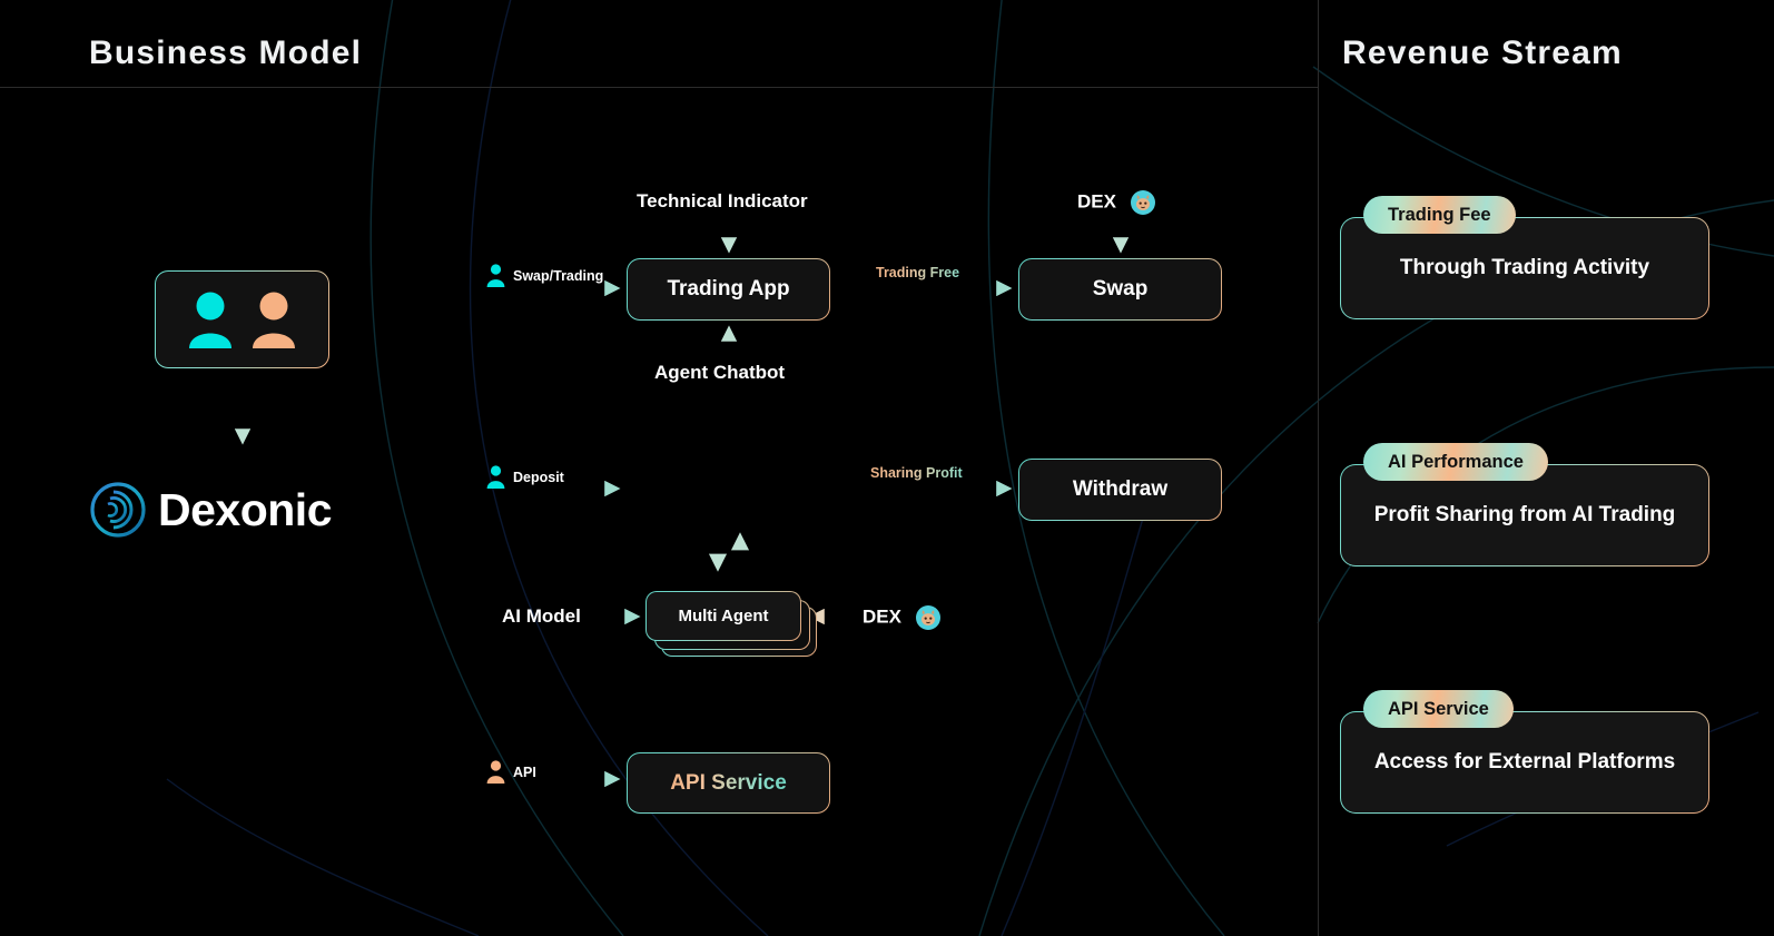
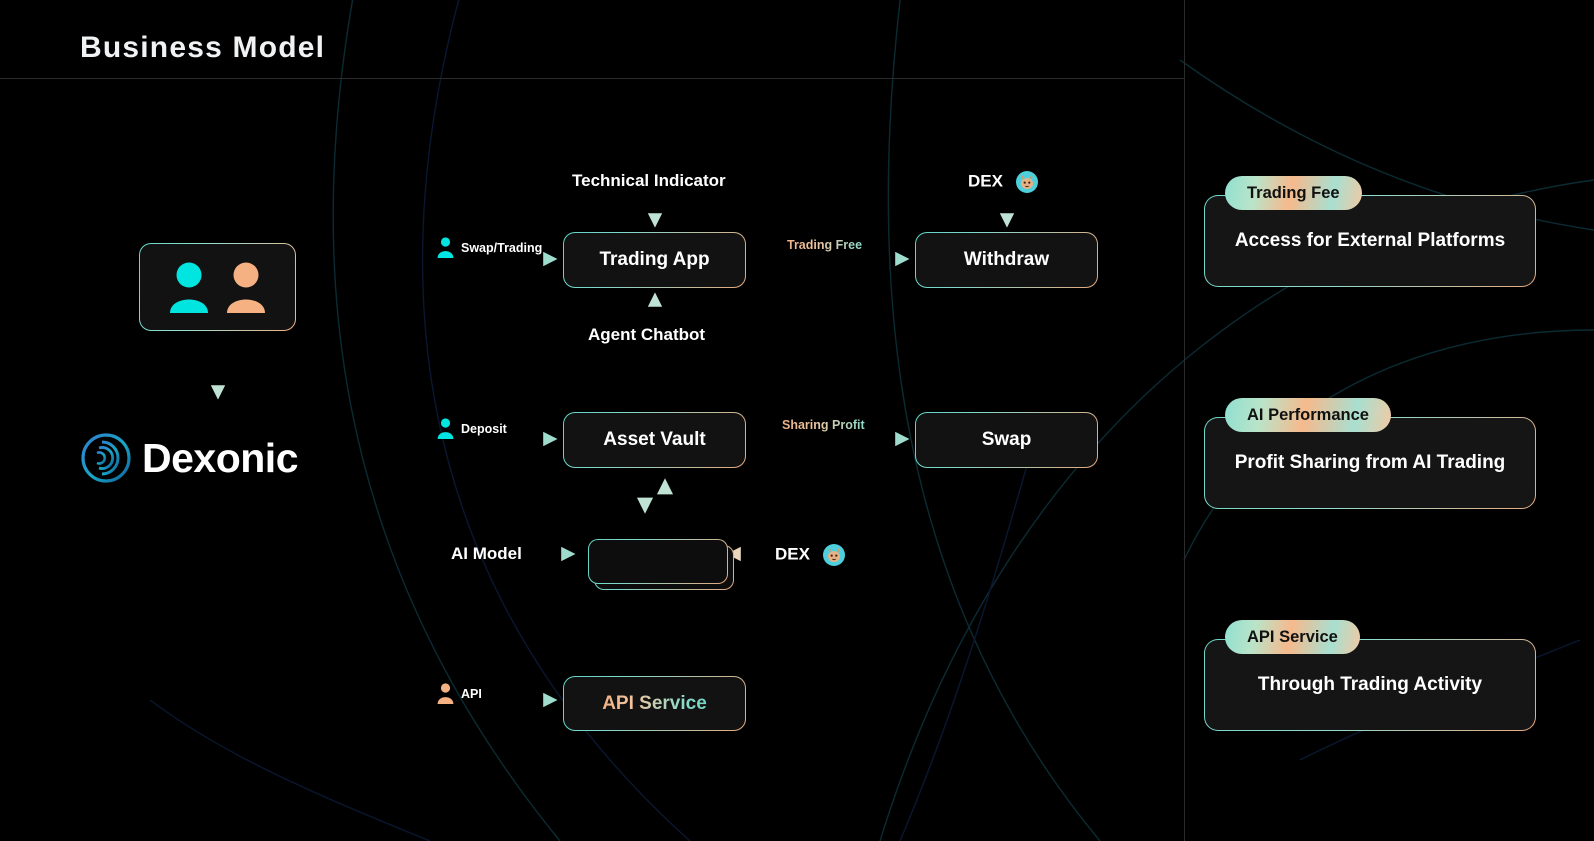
  Business Model
- Revenue Stream
  Dexonic
  Trading App
- Swap
+ Withdraw
+ Asset Vault
- Withdraw
+ Swap
  API Service
- Multi Agent
  Technical Indicator
  Agent Chatbot
  AI Model
  DEX
  DEX
  Swap/Trading
  Deposit
  API
  Trading Free
  Sharing Profit
- Through Trading Activity
+ Access for External Platforms
  Trading Fee
  Profit Sharing from AI Trading
  AI Performance
- Access for External Platforms
+ Through Trading Activity
  API Service
